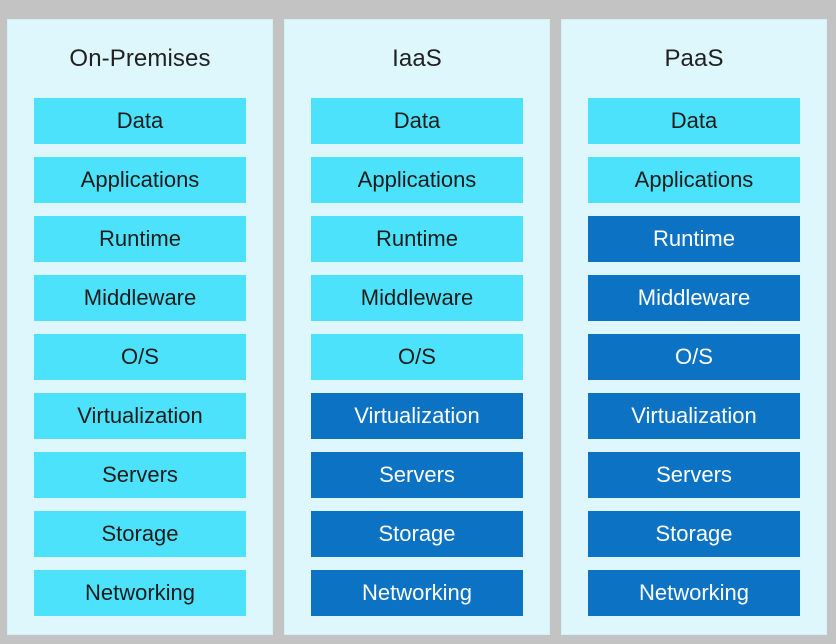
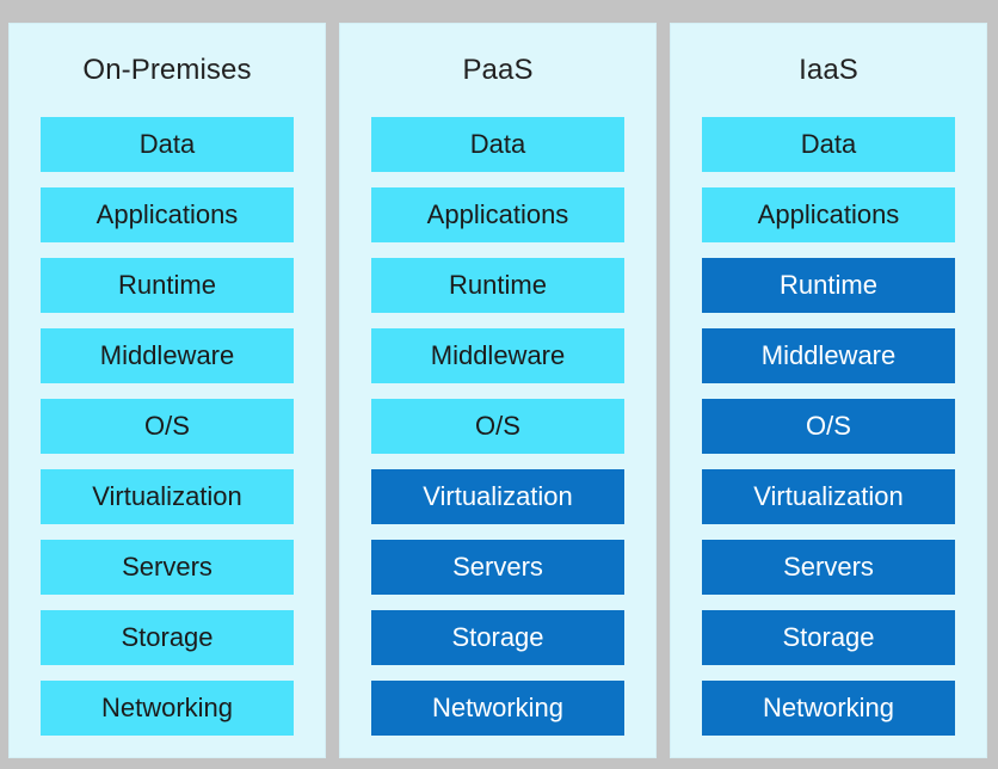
  On-Premises
  Data
  Applications
  Runtime
  Middleware
  O/S
  Virtualization
  Servers
  Storage
  Networking
- IaaS
+ PaaS
  Data
  Applications
  Runtime
  Middleware
  O/S
  Virtualization
  Servers
  Storage
  Networking
- PaaS
+ IaaS
  Data
  Applications
  Runtime
  Middleware
  O/S
  Virtualization
  Servers
  Storage
  Networking
